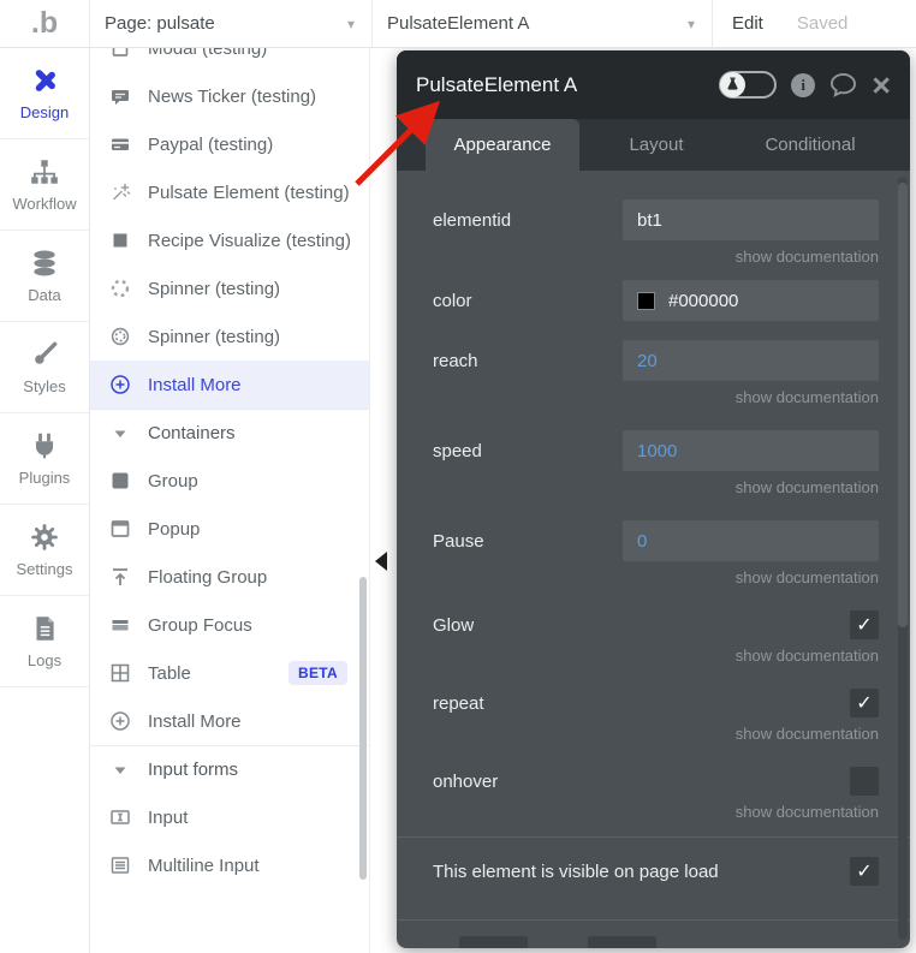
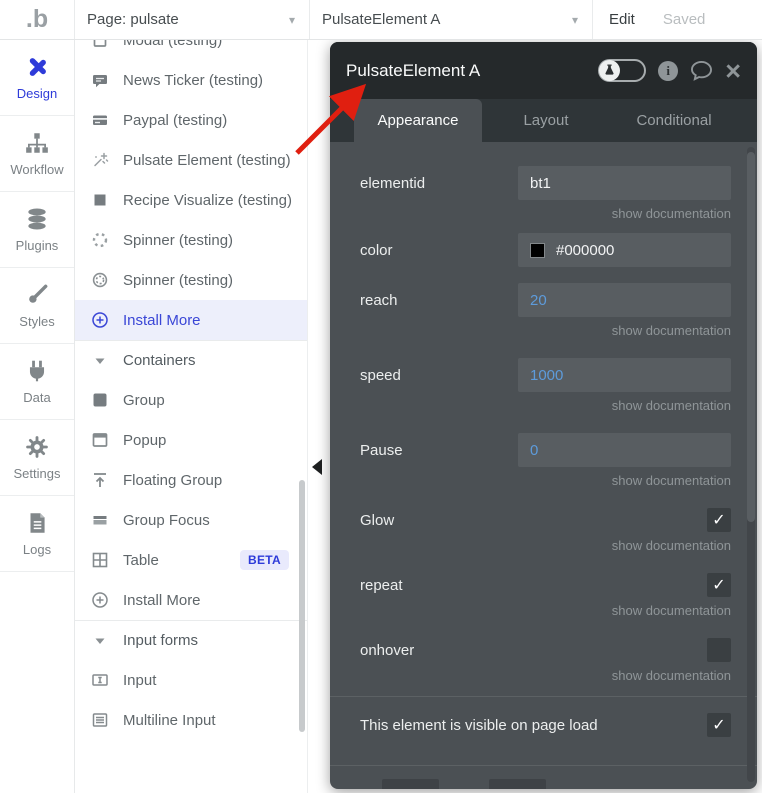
  .b
  Page: pulsate
  ▾
  PulsateElement A
  ▾
  Edit
  Saved
  Design
  Workflow
- Data
+ Plugins
  Styles
- Plugins
+ Data
  Settings
  Logs
  Modal (testing)
  News Ticker (testing)
  Paypal (testing)
  Pulsate Element (testing)
  Recipe Visualize (testing)
  Spinner (testing)
  Spinner (testing)
  Install More
  Containers
  Group
  Popup
  Floating Group
  Group Focus
  Table
  BETA
  Install More
  Input forms
  Input
  Multiline Input
  PulsateElement A
  i
  ×
  Appearance
  Layout
  Conditional
  elementid
  bt1
  show documentation
  color
  #000000
  reach
  20
  show documentation
  speed
  1000
  show documentation
  Pause
  0
  show documentation
  Glow
  show documentation
  repeat
  show documentation
  onhover
  show documentation
  This element is visible on page load
